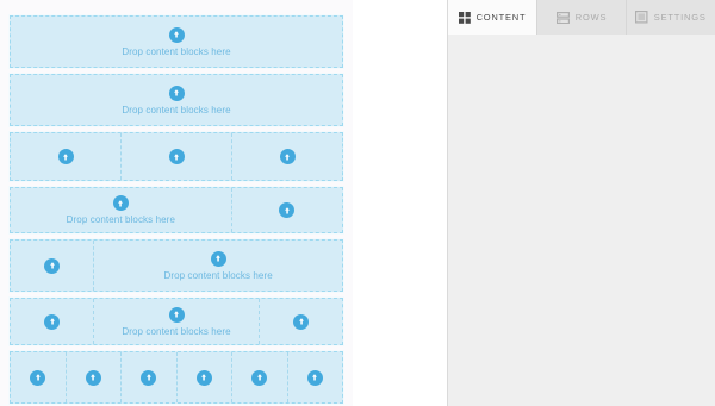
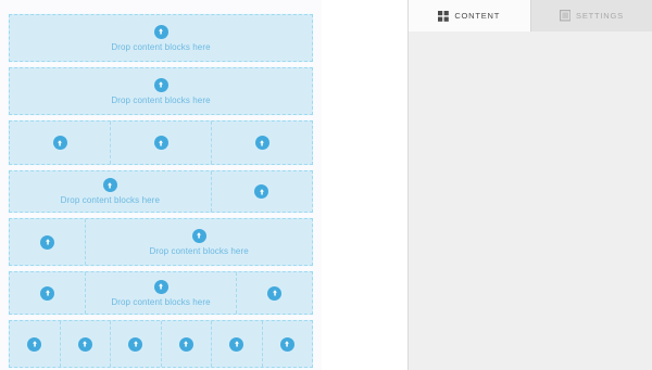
  Drop content blocks here
  Drop content blocks here
  Drop content blocks here
  Drop content blocks here
  Drop content blocks here
  CONTENT
- ROWS
  SETTINGS
